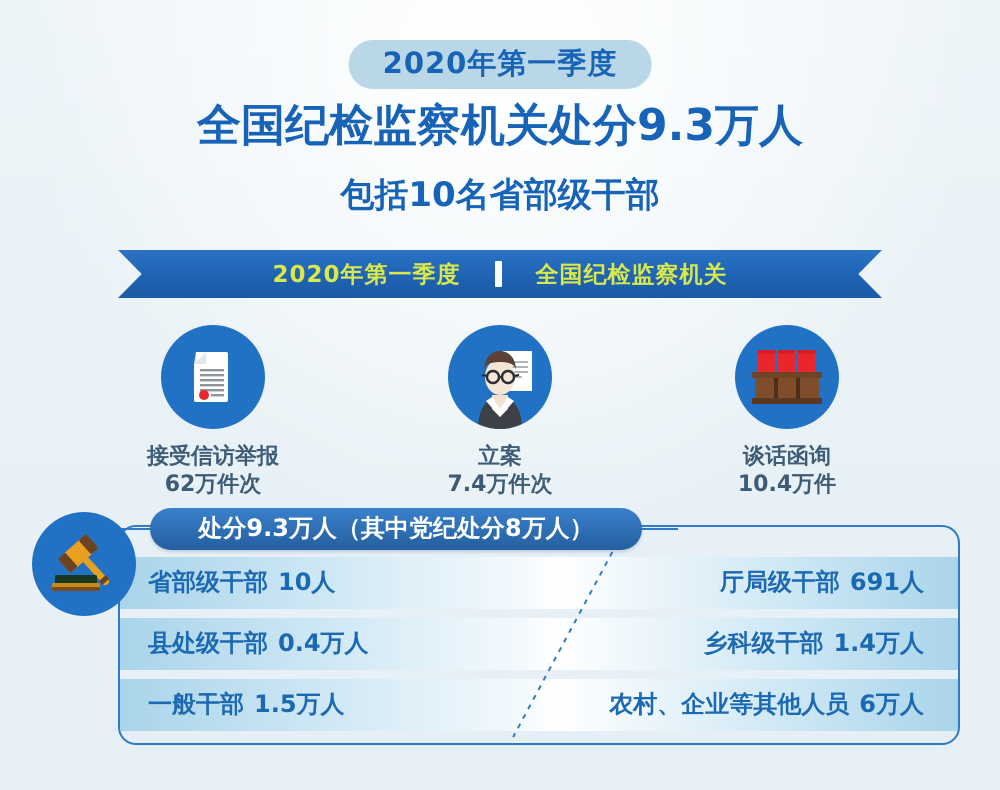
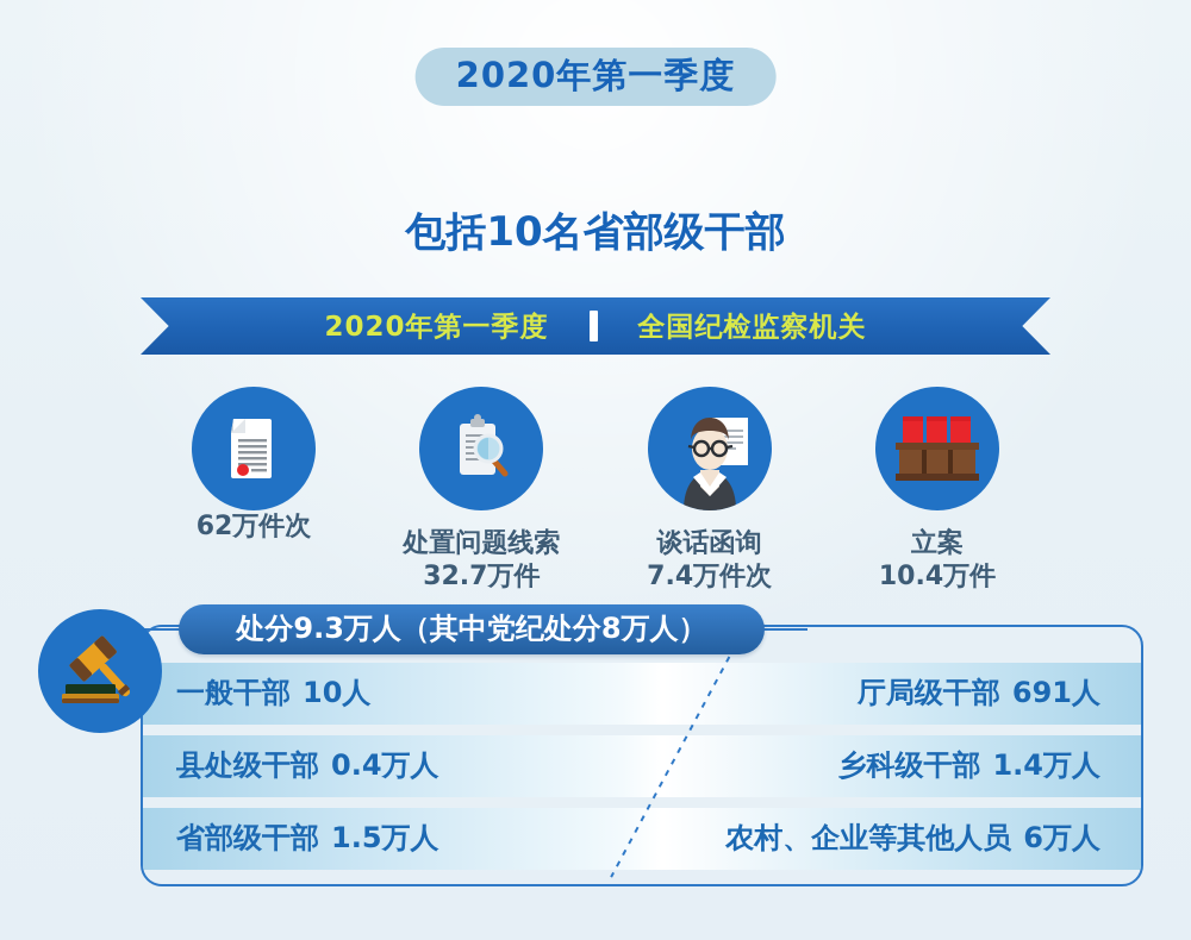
  2020年第一季度
- 全国纪检监察机关处分9.3万人
  包括10名省部级干部
  2020年第一季度
  全国纪检监察机关
- 接受信访举报
  62万件次
+ 处置问题线索
+ 32.7万件
- 立案
+ 谈话函询
  7.4万件次
- 谈话函询
+ 立案
  10.4万件
- 省部级干部 10人
+ 一般干部 10人
  厅局级干部 691人
  县处级干部 0.4万人
  乡科级干部 1.4万人
- 一般干部 1.5万人
+ 省部级干部 1.5万人
  农村、企业等其他人员 6万人
  处分9.3万人（其中党纪处分8万人）
